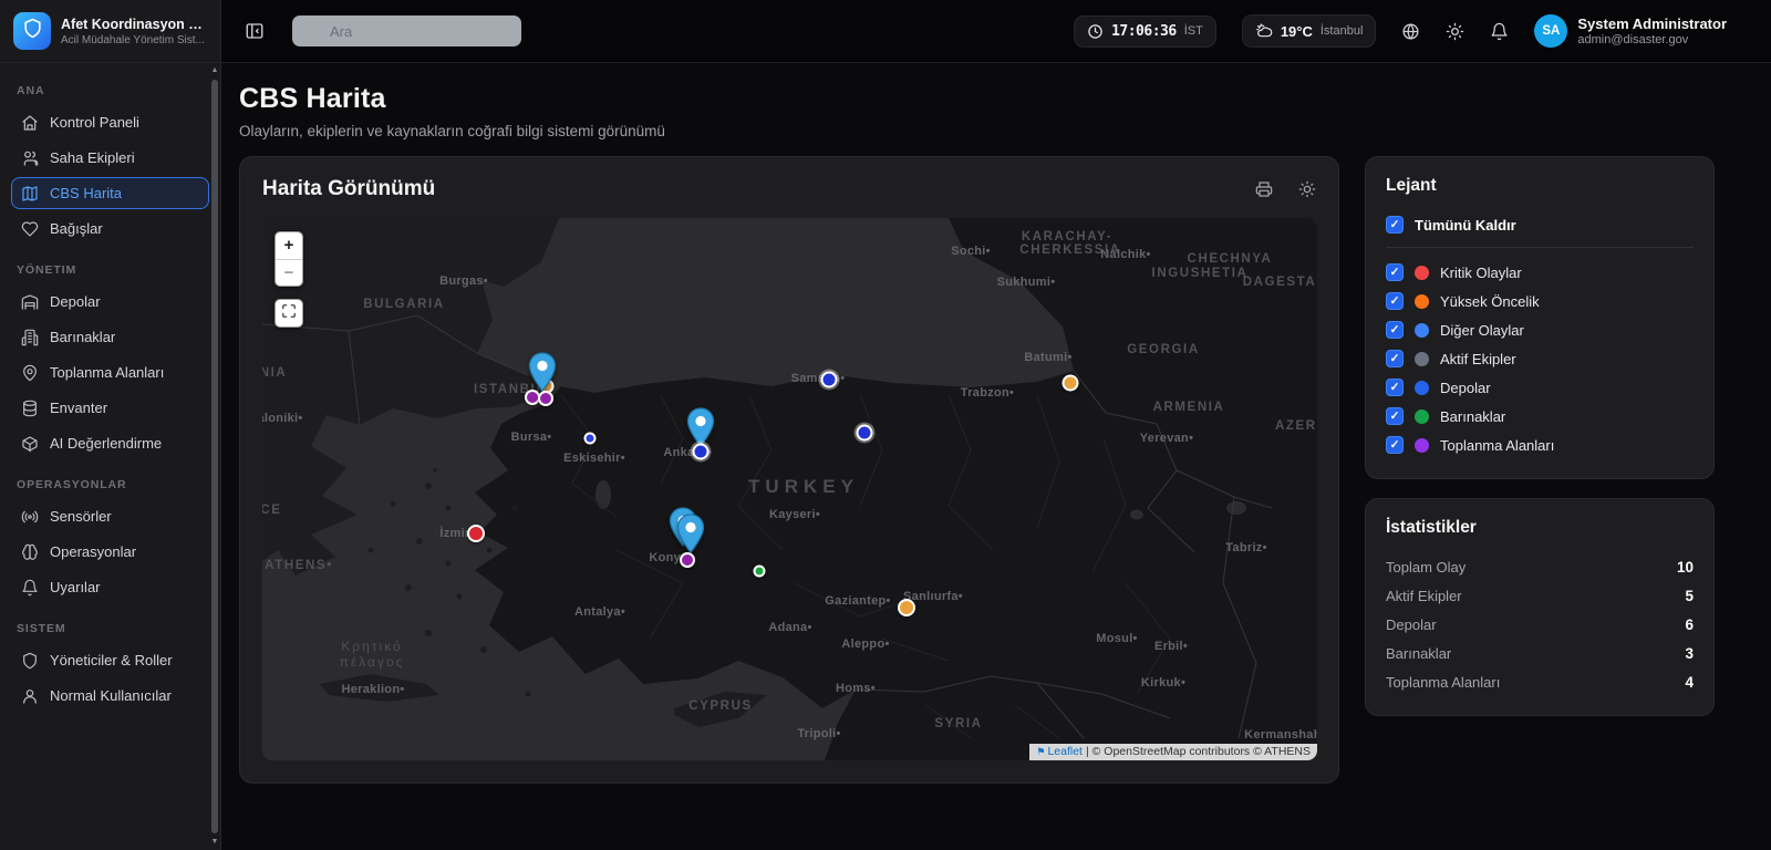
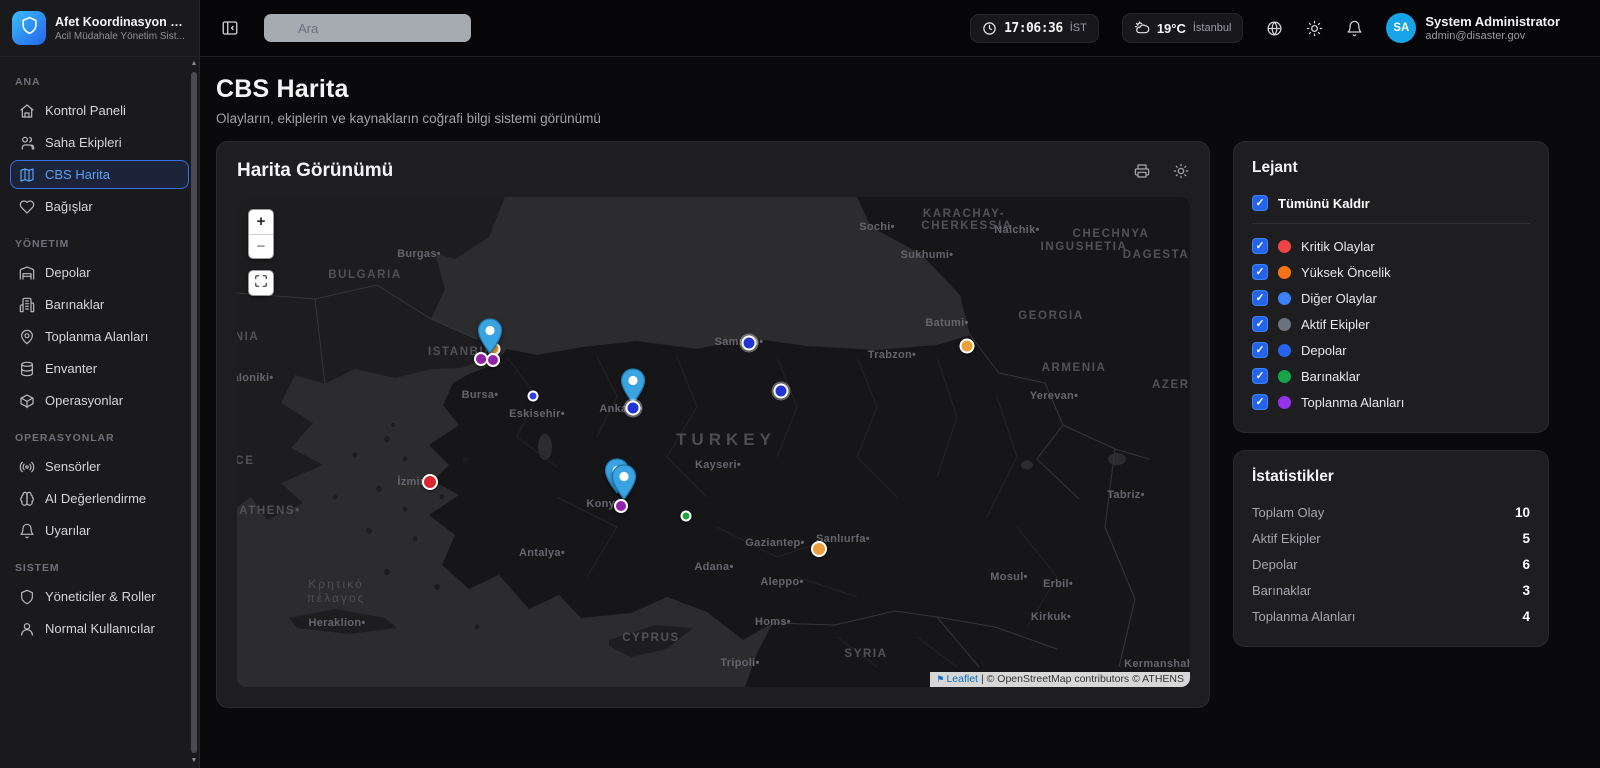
  Afet Koordinasyon Pla
  Acil Müdahale Yönetim Sist...
  ANA
  Kontrol Paneli
  Saha Ekipleri
  CBS Harita
  Bağışlar
  YÖNETIM
  Depolar
  Barınaklar
  Toplanma Alanları
  Envanter
- AI Değerlendirme
+ Operasyonlar
  OPERASYONLAR
  Sensörler
- Operasyonlar
+ AI Değerlendirme
  Uyarılar
  SISTEM
  Yöneticiler & Roller
  Normal Kullanıcılar
  Ara
  17:06:36
  İST
  19°C
  İstanbul
  SA
  System Administrator
  admin@disaster.gov
  CBS Harita
  Olayların, ekiplerin ve kaynakların coğrafi bilgi sistemi görünümü
  Harita Görünümü
  Sochi•
  KARACHAY-
  CHERKESSIA
  Nalchik•
  CHECHNYA
  INGUSHETIA
  DAGESTA
  Burgas•
  Sukhumi•
  BULGARIA
  GEORGIA
  Batumi•
  NIA
  ISTANB
  Trabzon•
  ARMENIA
  loniki•
  Bursa•
  Yerevan•
  Anka•
  Eskisehir•
  TURKEY
  CE
  Kayseri•
  Tabriz•
  ATHENS•
  Şanlıurfa•
  Gaziantep•
  Antalya•
  Adana•
  Mosul•
  Aleppo•
  Erbil•
  Κρητικό
  πέλαγος
  Kirkuk•
  Homs•
  Heraklion•
  CYPRUS
  SYRIA
  Tripoli•
  Kermansha
  +
  −
  ⚑
  Leaflet
  | © OpenStreetMap contributors © ATHENS
  Lejant
  Tümünü Kaldır
  Kritik Olaylar
  Yüksek Öncelik
  Diğer Olaylar
  Aktif Ekipler
  Depolar
  Barınaklar
  Toplanma Alanları
  İstatistikler
  Toplam Olay
  10
  Aktif Ekipler
  5
  Depolar
  6
  Barınaklar
  3
  Toplanma Alanları
  4
